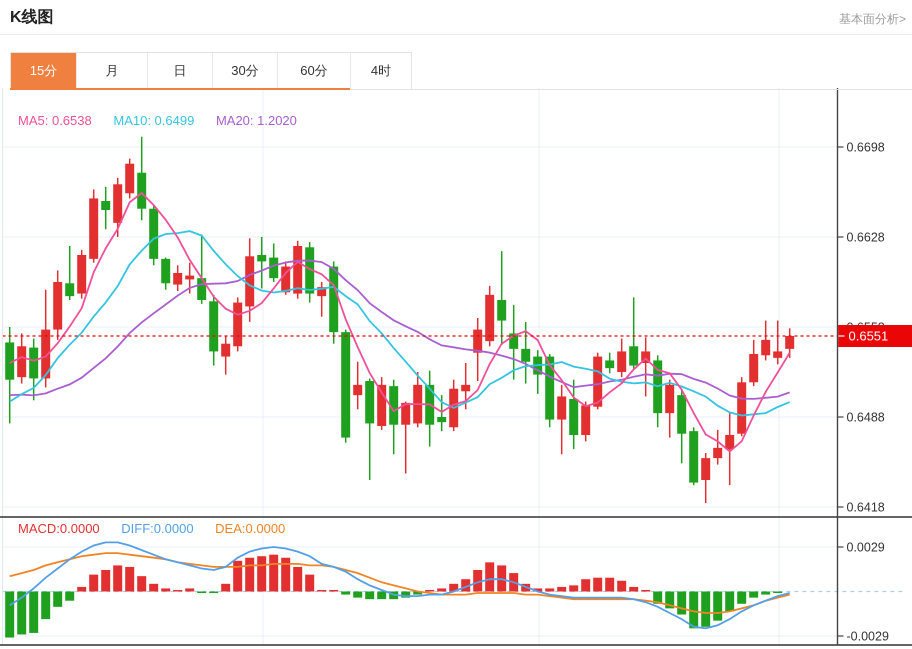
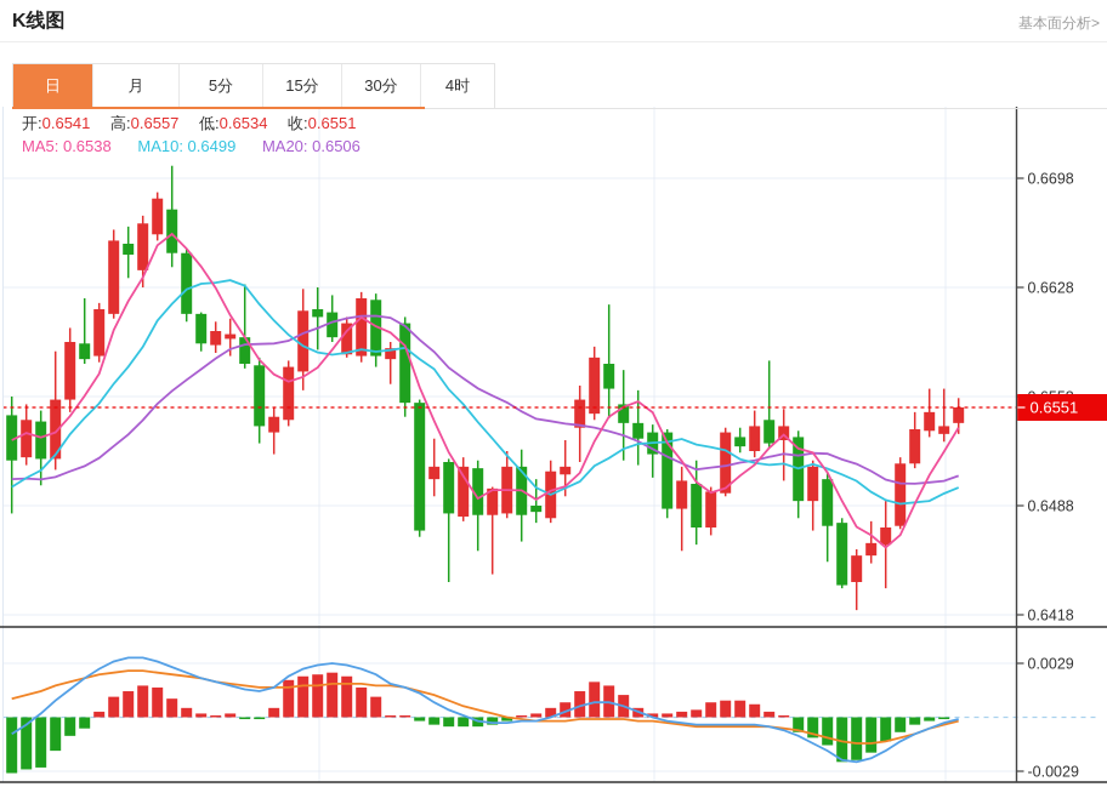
  0.6698
  0.6628
  0.6488
  0.6418
  0.0029
  -0.0029
  0.6551
  K线图
  基本面分析>
- 15分
+ 日
  月
+ 5分
- 日
+ 15分
  30分
- 60分
  4时
+ 开:0.6541 高:0.6557 低:0.6534 收:0.6551
- MA5: 0.6538 MA10: 0.6499 MA20: 1.2020
+ MA5: 0.6538 MA10: 0.6499 MA20: 0.6506
- MACD:0.0000 DIFF:0.0000 DEA:0.0000
